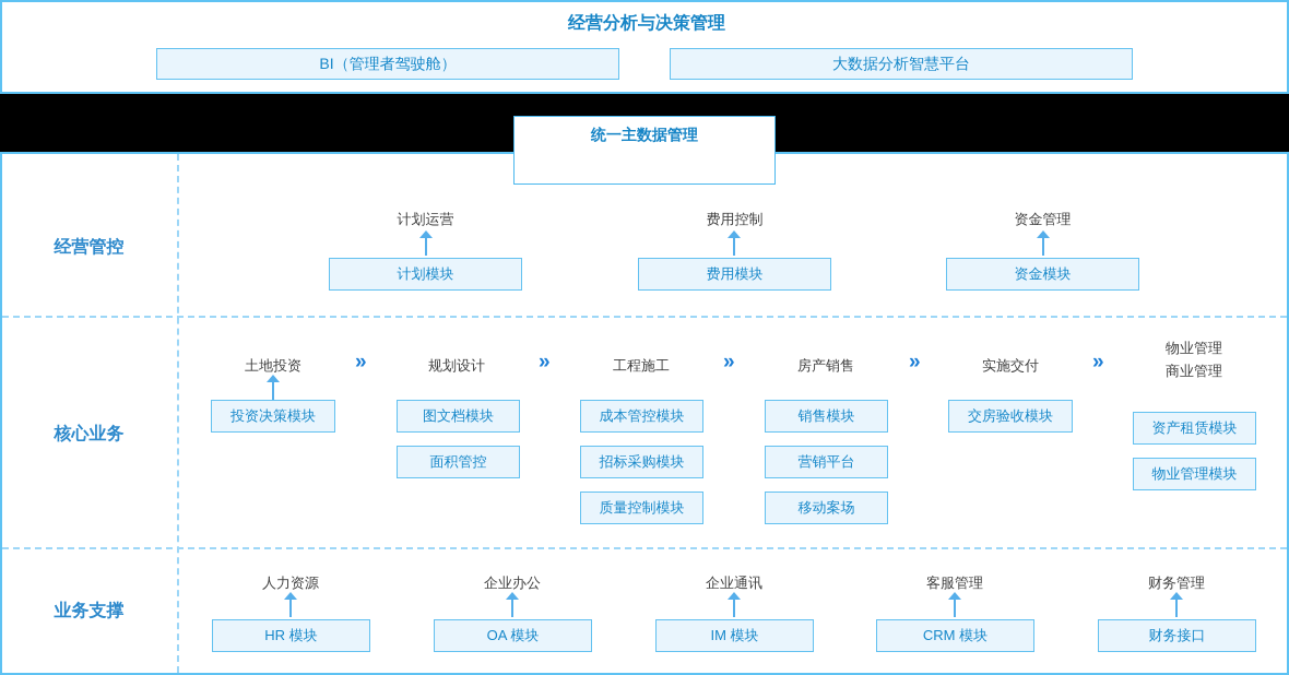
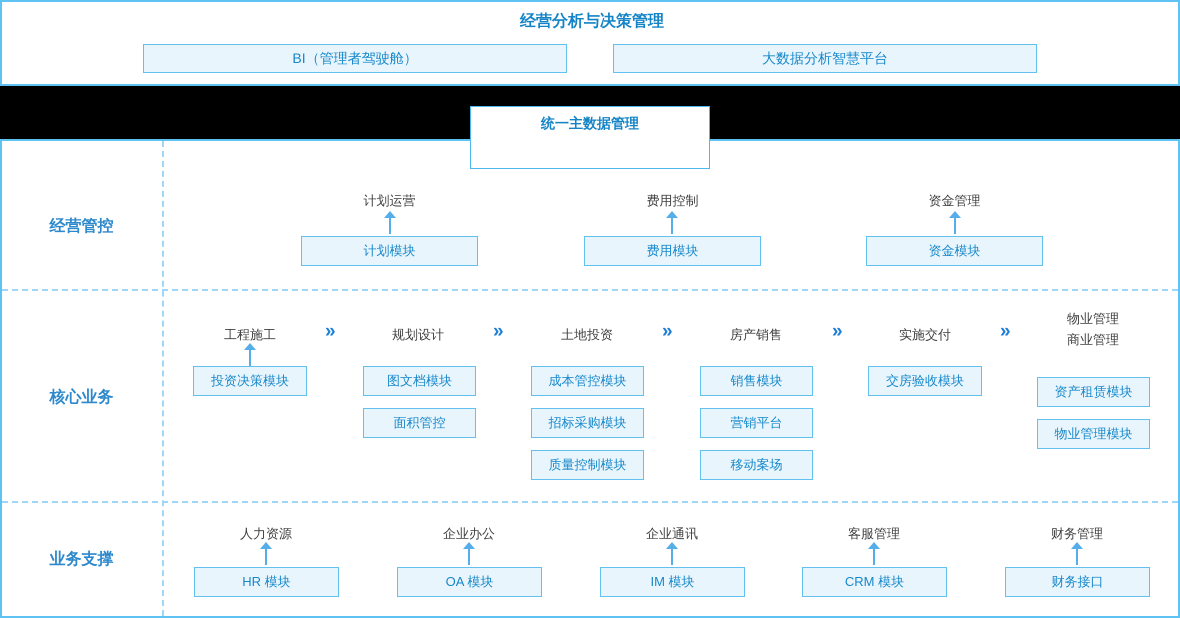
  经营分析与决策管理
  BI（管理者驾驶舱）
  大数据分析智慧平台
  统一主数据管理
  经营管控
  核心业务
  业务支撑
  计划运营
  计划模块
  费用控制
  费用模块
  资金管理
  资金模块
- 土地投资
+ 工程施工
  »
  规划设计
  »
- 工程施工
+ 土地投资
  »
  房产销售
  »
  实施交付
  »
  物业管理
  商业管理
  投资决策模块
  图文档模块
  面积管控
  成本管控模块
  招标采购模块
  质量控制模块
  销售模块
  营销平台
  移动案场
  交房验收模块
  资产租赁模块
  物业管理模块
  人力资源
  HR 模块
  企业办公
  OA 模块
  企业通讯
  IM 模块
  客服管理
  CRM 模块
  财务管理
  财务接口
